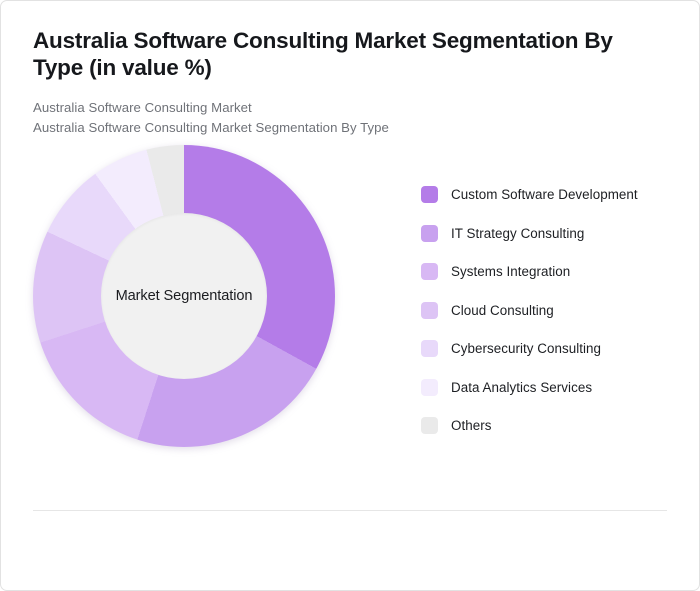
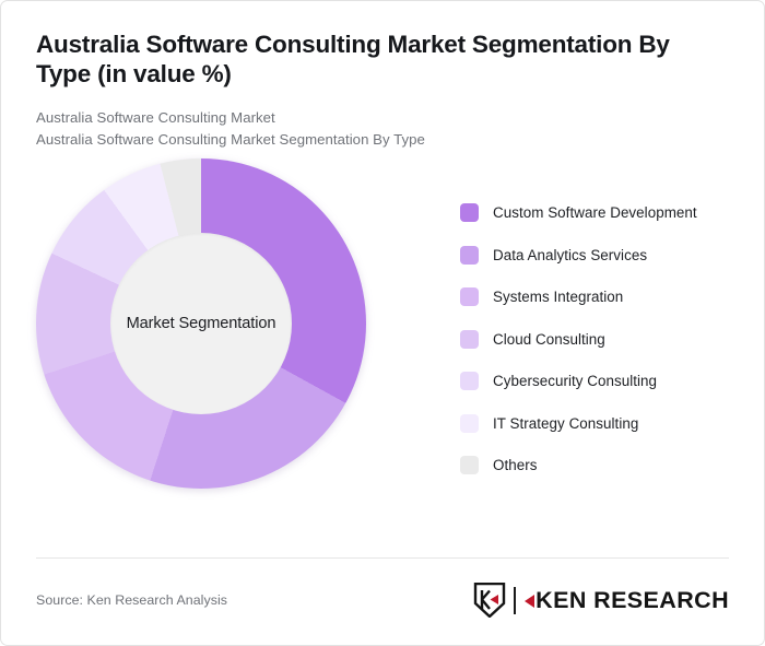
  Australia Software Consulting Market Segmentation By Type (in value %)
  Australia Software Consulting Market
  Australia Software Consulting Market Segmentation By Type
  Market Segmentation
  Custom Software Development
- IT Strategy Consulting
+ Data Analytics Services
  Systems Integration
  Cloud Consulting
  Cybersecurity Consulting
- Data Analytics Services
+ IT Strategy Consulting
  Others
+ Source: Ken Research Analysis
+ KEN RESEARCH
